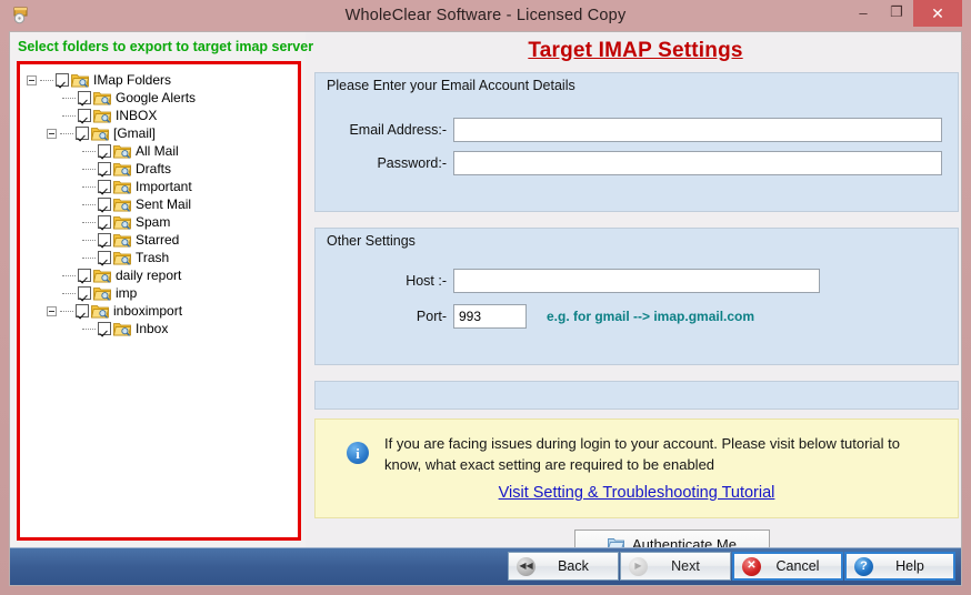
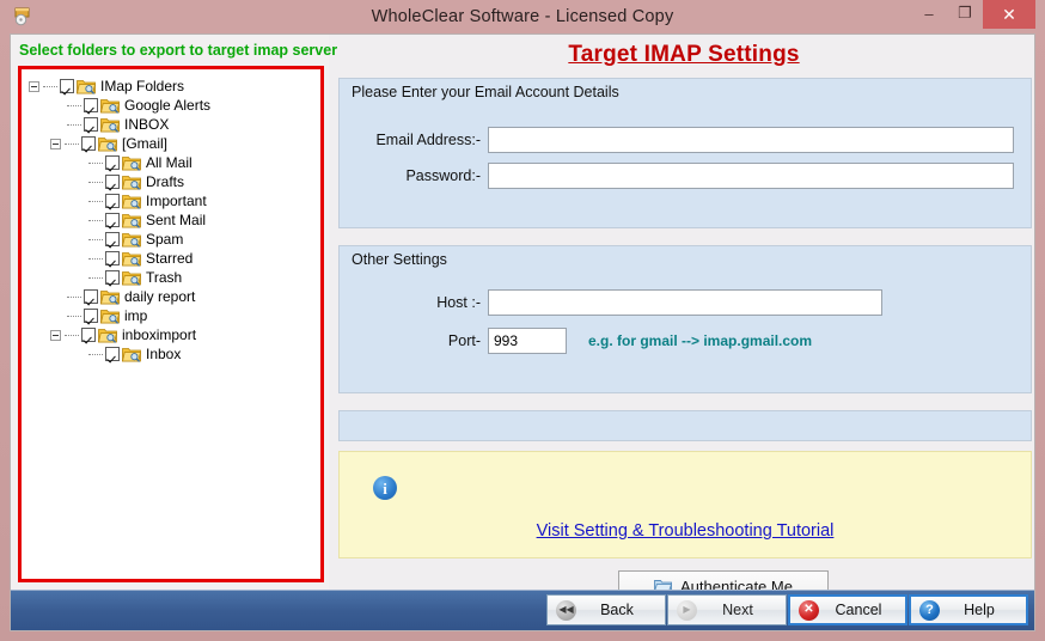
  WholeClear Software - Licensed Copy
  –
  ❐
  ✕
  Select folders to export to target imap server
  IMap Folders
  Google Alerts
  INBOX
  [Gmail]
  All Mail
  Drafts
  Important
  Sent Mail
  Spam
  Starred
  Trash
  daily report
  imp
  inboximport
  Inbox
  Target IMAP Settings
  Please Enter your Email Account Details
  Email Address:-
  Password:-
  Other Settings
  Host :-
  Port-
  993
  e.g. for gmail --> imap.gmail.com
  i
- If you are facing issues during login to your account. Please visit below tutorial to know, what exact setting are required to be enabled
  Visit Setting & Troubleshooting Tutorial
  Authenticate Me
  ◀◀
  Back
  ▶
  Next
  ✕
  Cancel
  ?
  Help
